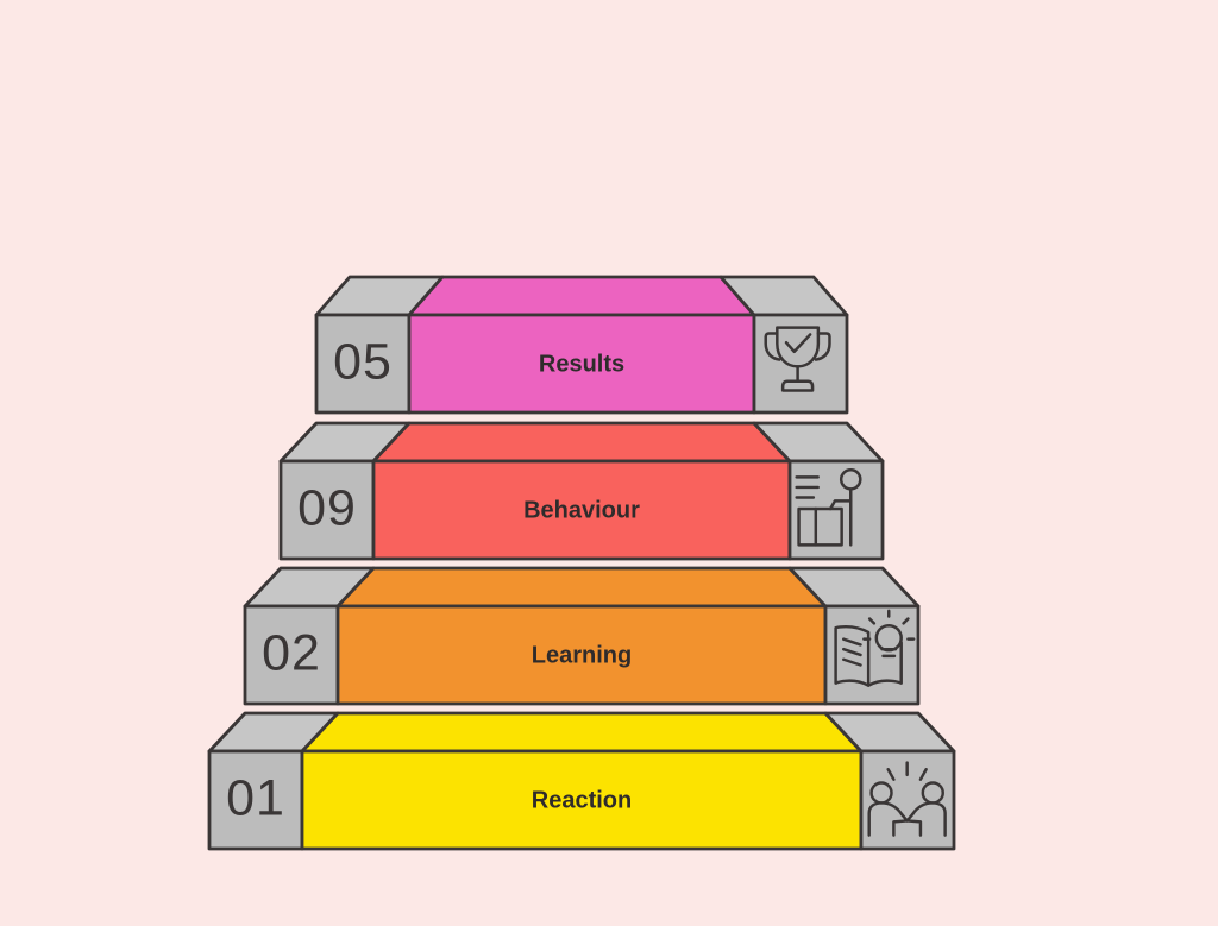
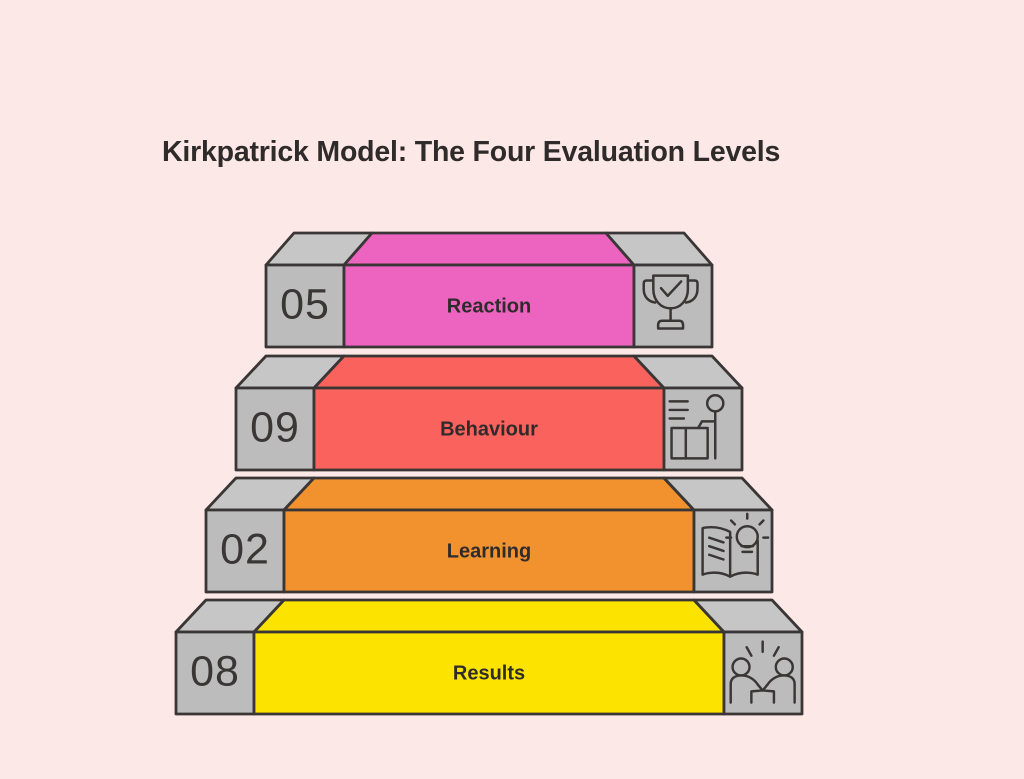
+ Kirkpatrick Model: The Four Evaluation Levels
  05
  09
  02
- 01
+ 08
- Results
+ Reaction
  Behaviour
  Learning
- Reaction
+ Results
